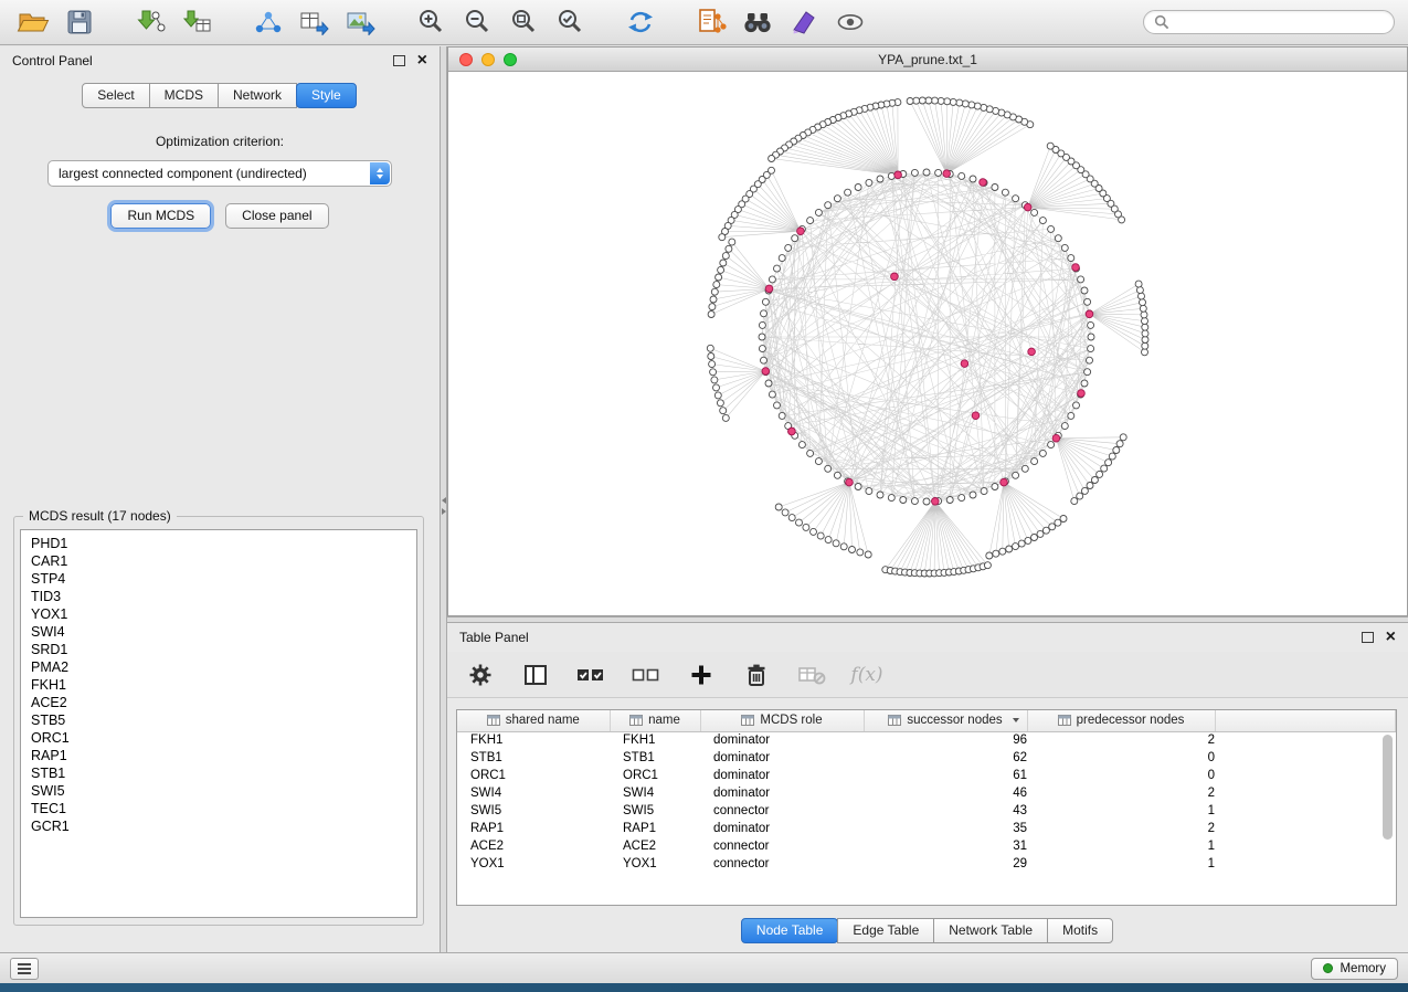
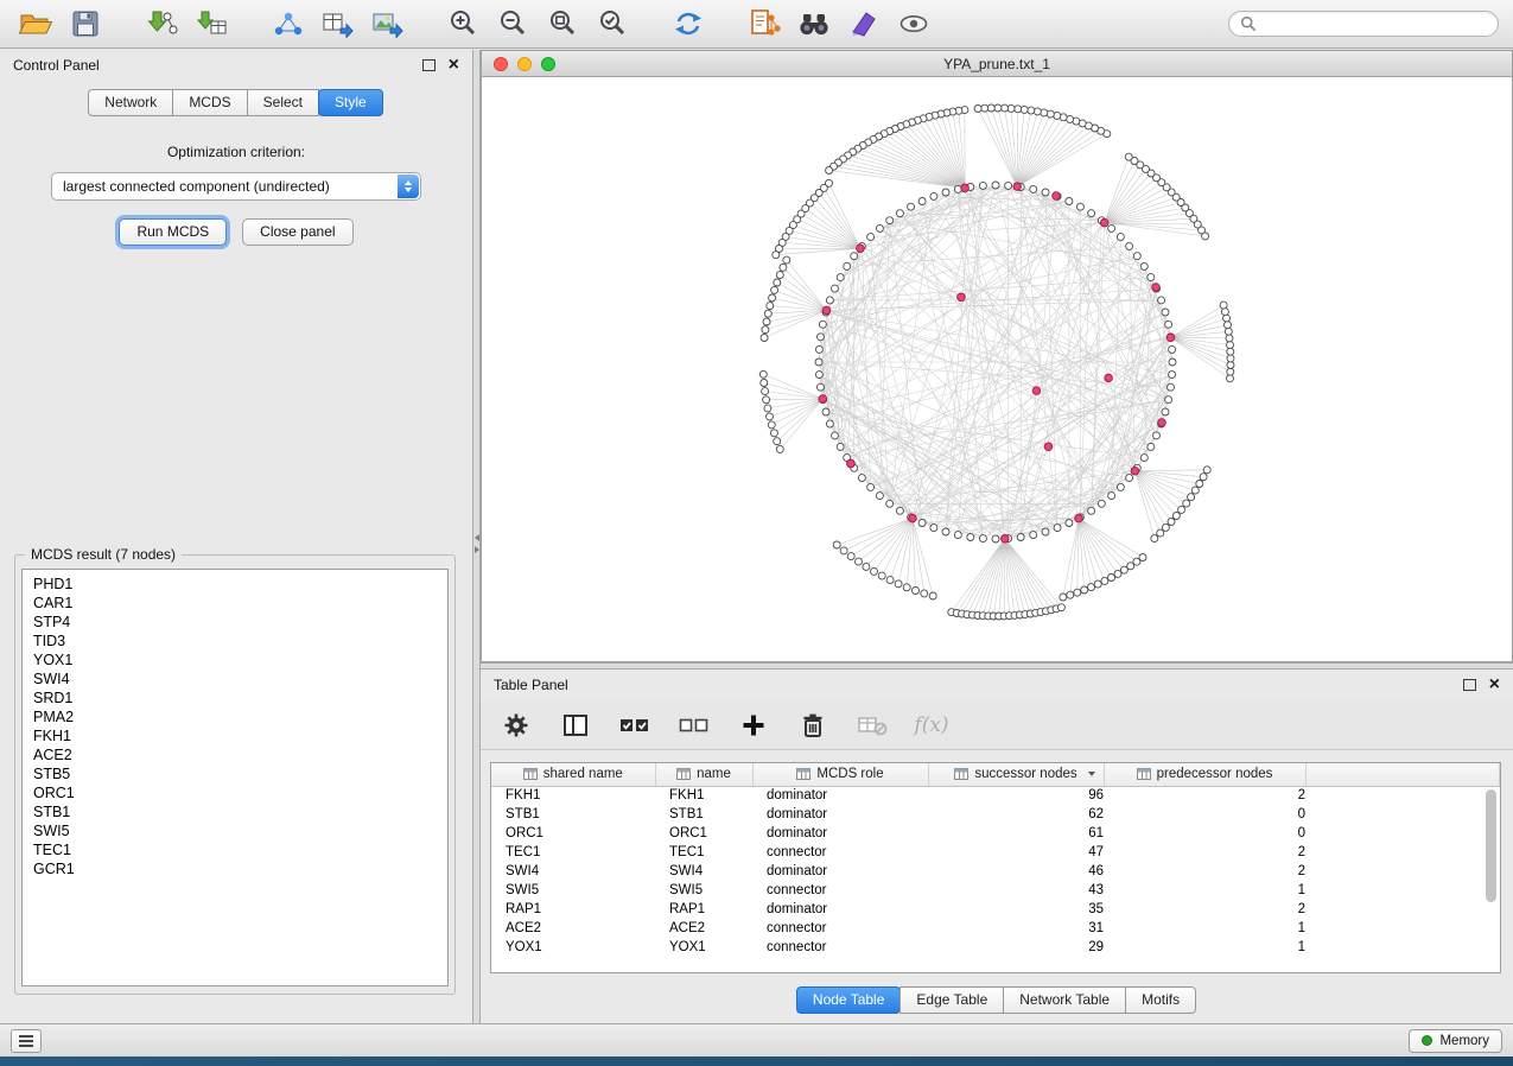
  Control Panel
  ×
- Select
+ Network
  MCDS
- Network
+ Select
  Style
  Optimization criterion:
  largest connected component (undirected)
  Run MCDS
  Close panel
- MCDS result (17 nodes)
+ MCDS result (7 nodes)
  PHD1
  CAR1
  STP4
  TID3
  YOX1
  SWI4
  SRD1
  PMA2
  FKH1
  ACE2
  STB5
  ORC1
- RAP1
  STB1
  SWI5
  TEC1
  GCR1
  YPA_prune.txt_1
  Table Panel
  ×
  f(x)
  shared name	name	MCDS role	successor nodes	predecessor nodes
  FKH1	FKH1	dominator	96	2
  STB1	STB1	dominator	62	0
  ORC1	ORC1	dominator	61	0
+ TEC1	TEC1	connector	47	2
  SWI4	SWI4	dominator	46	2
  SWI5	SWI5	connector	43	1
  RAP1	RAP1	dominator	35	2
  ACE2	ACE2	connector	31	1
  YOX1	YOX1	connector	29	1
  Node Table
  Edge Table
  Network Table
  Motifs
  Memory
